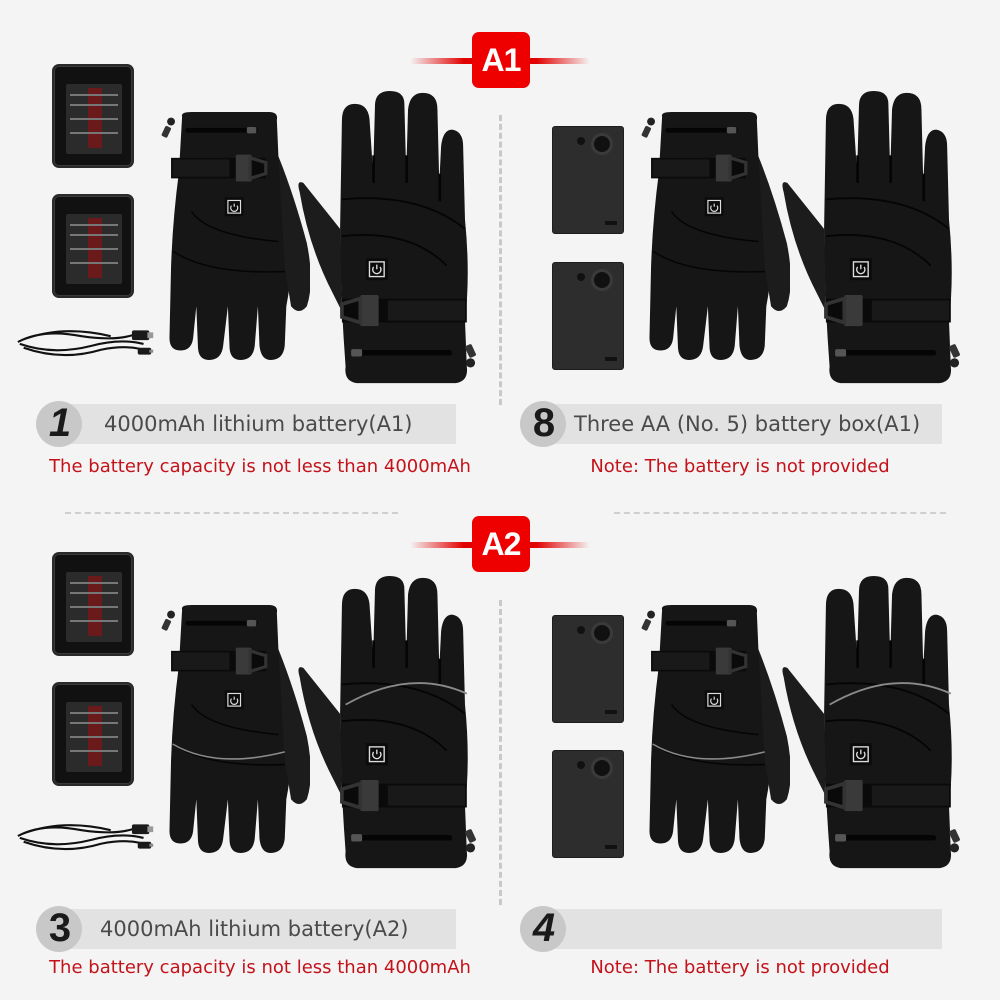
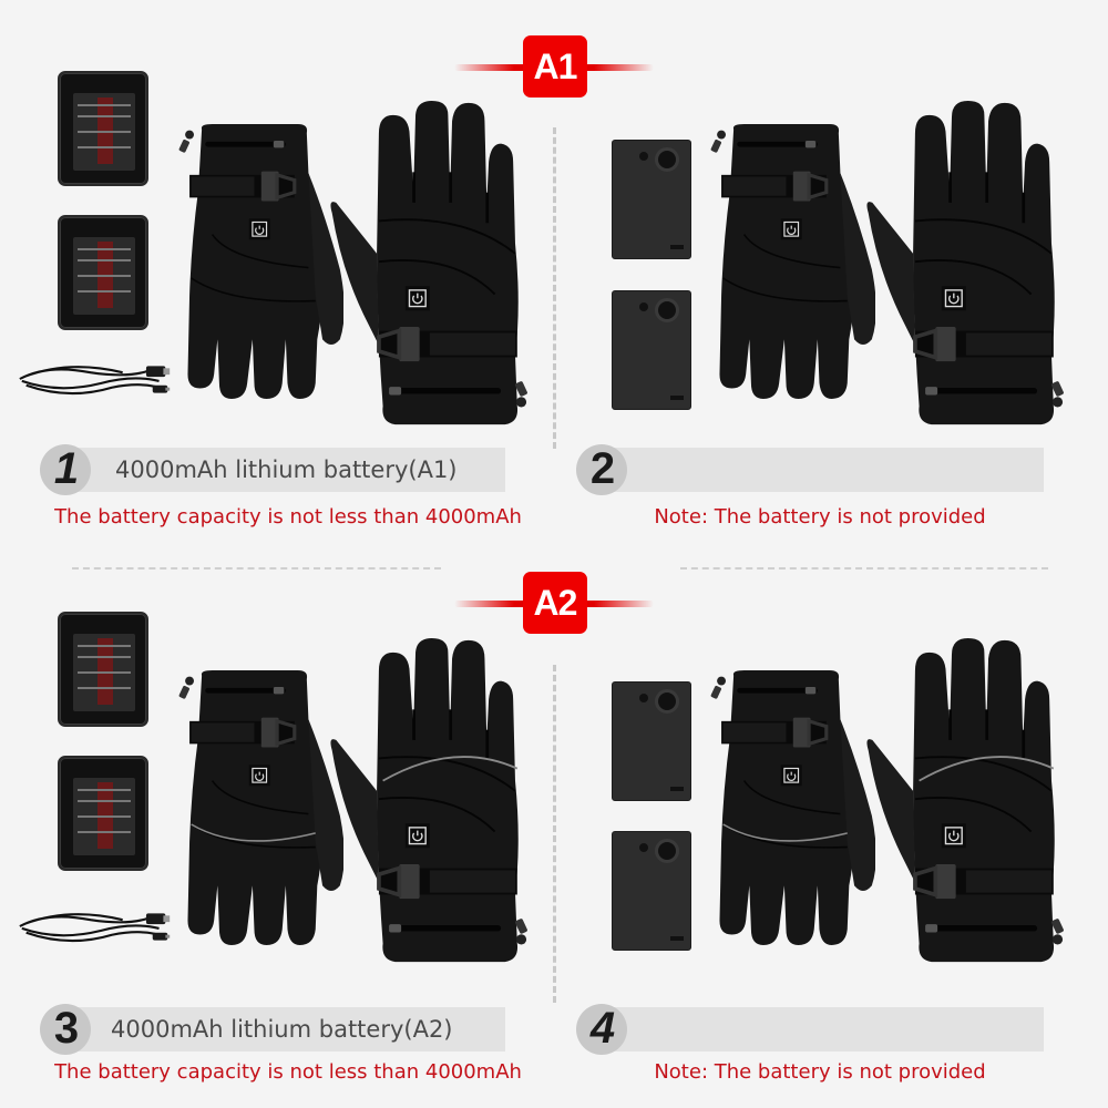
  A1
  A2
  1
  4000mAh lithium battery(A1)
  The battery capacity is not less than 4000mAh
- 8
+ 2
- Three AA (No. 5) battery box(A1)
  Note: The battery is not provided
  3
  4000mAh lithium battery(A2)
  The battery capacity is not less than 4000mAh
  4
  Note: The battery is not provided
